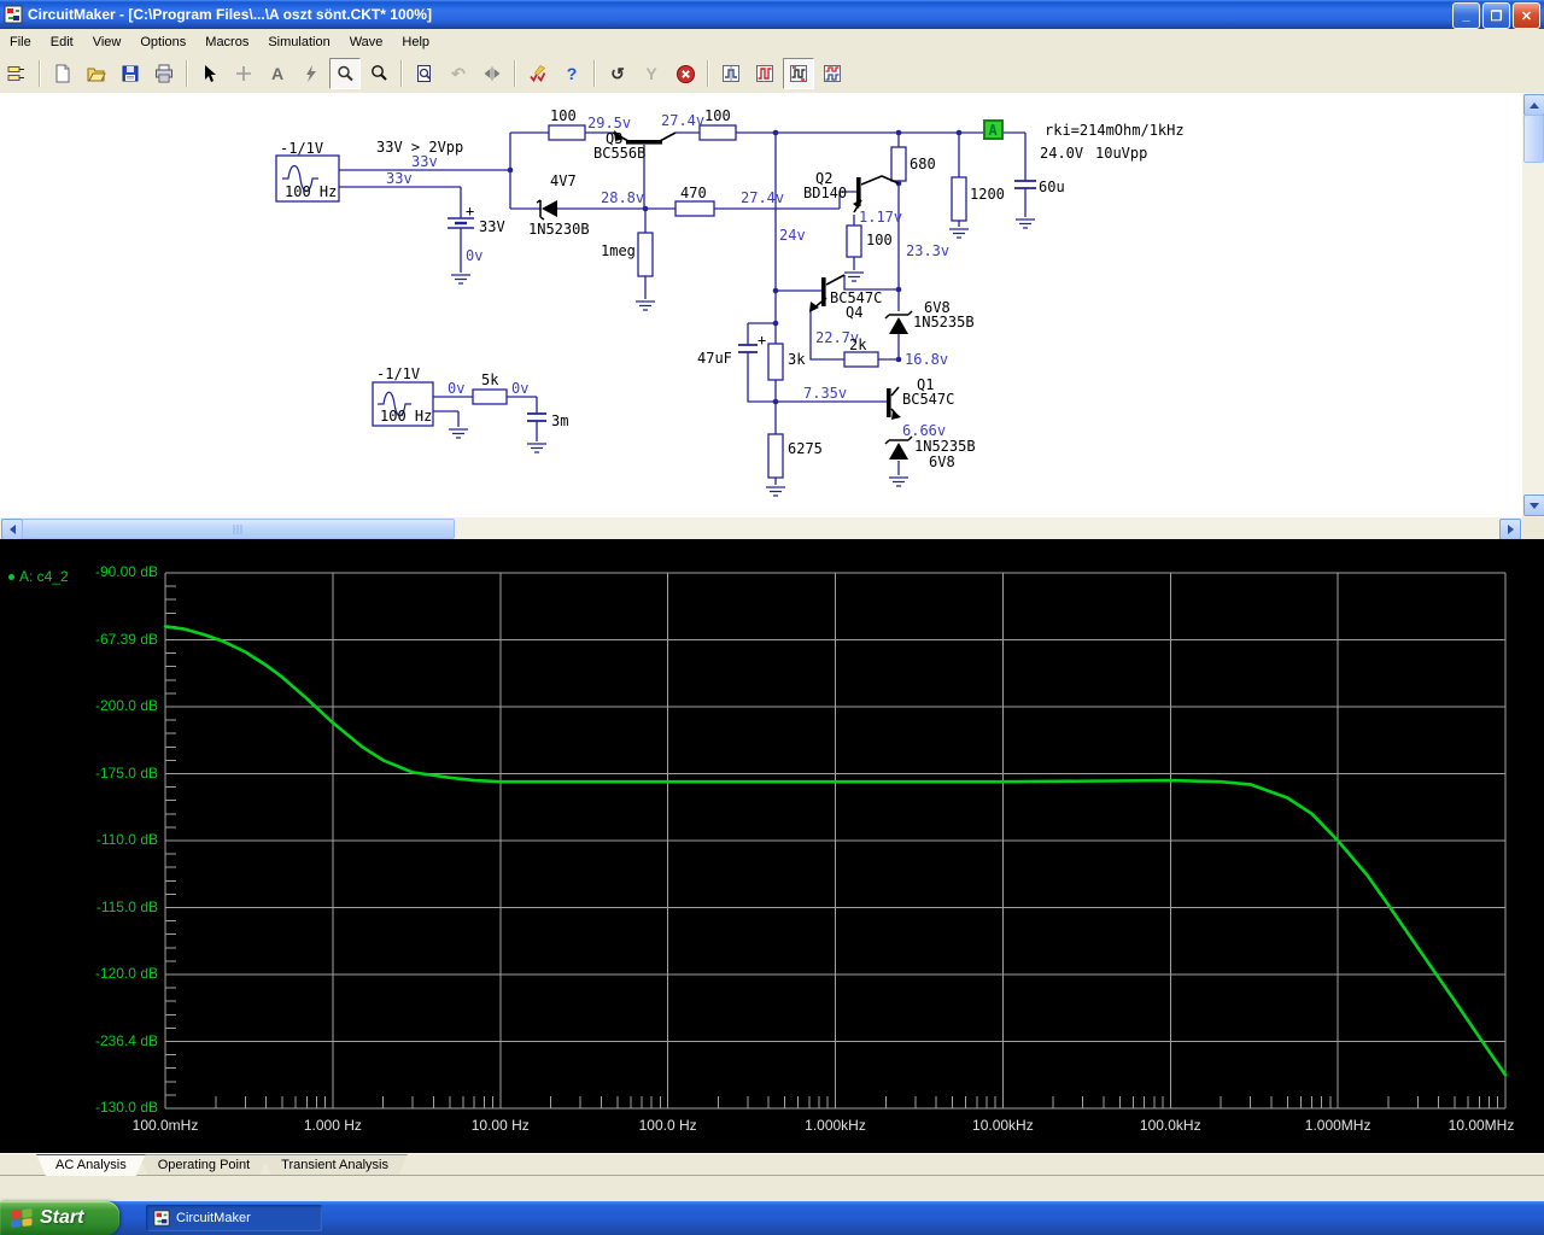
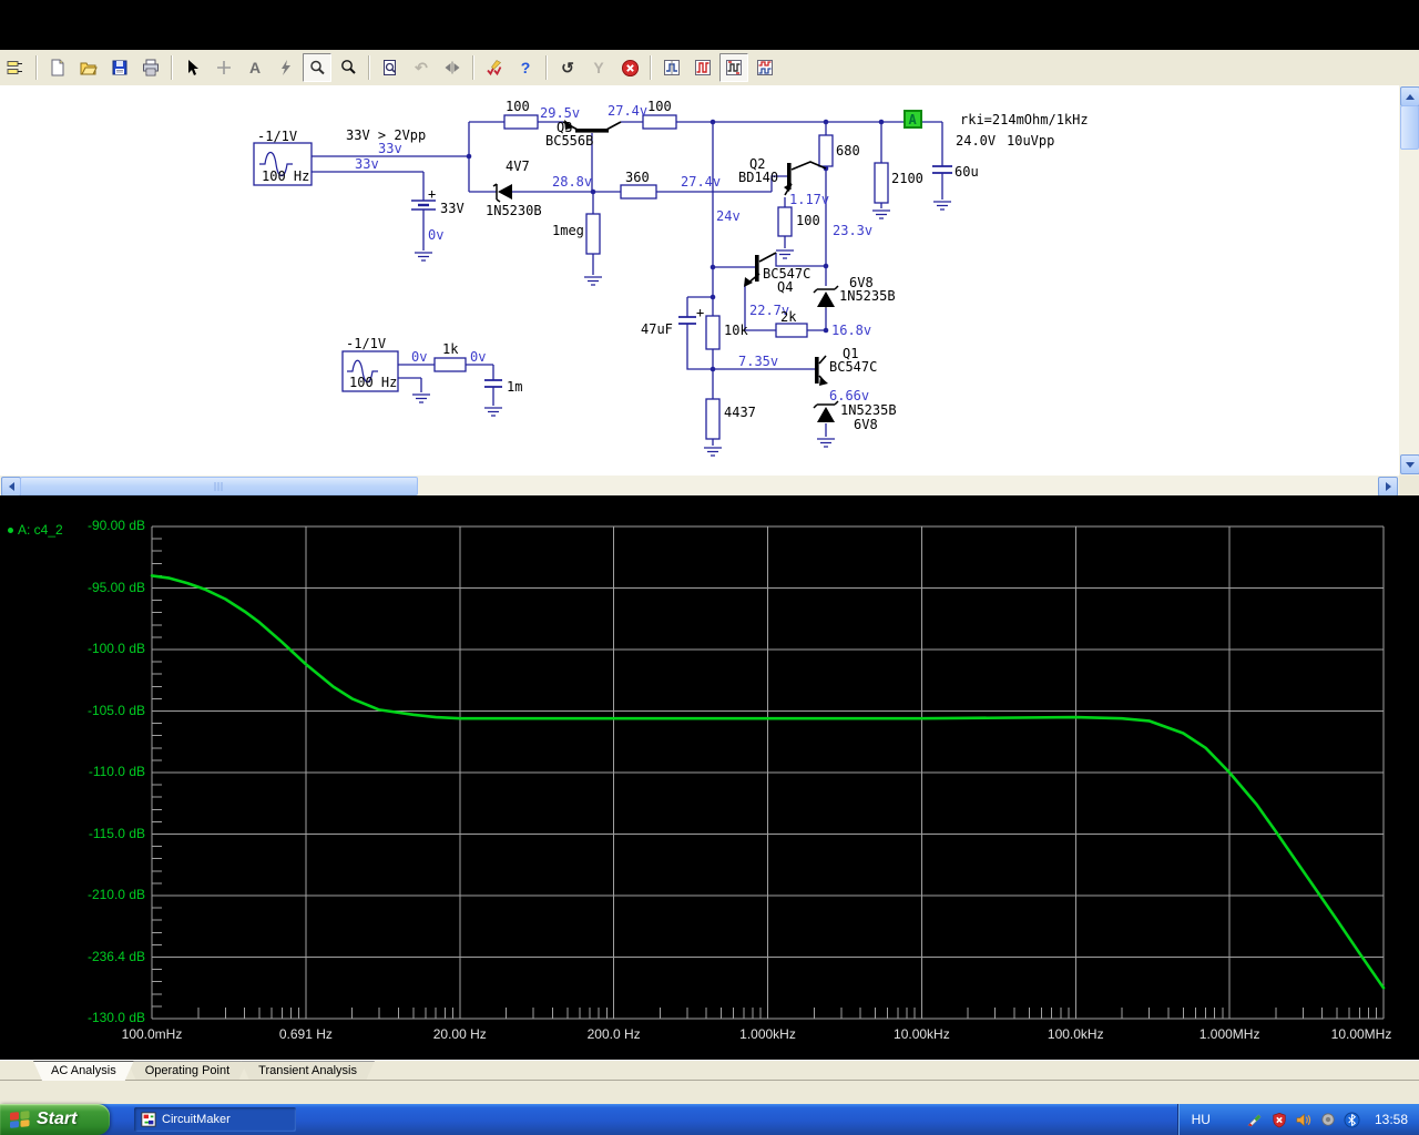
- CircuitMaker - [C:\Program Files\...\A oszt sönt.CKT* 100%]
- _
- ❐
- ✕
- File
- Edit
- View
- Options
- Macros
- Simulation
- Wave
- Help
  A
  ↶
  ?
  ↺
  Y
  A
  -1/1V
  100 Hz
  33V > 2Vpp
  33v
  33v
  +
  33V
  0v
  100
  29.5v
  Q3
  BC556B
  27.4v
  100
  4V7
  1N5230B
  28.8v
  1meg
- 470
+ 360
  27.4v
  24v
  Q2
  BD140
  1.17v
  100
  23.3v
  680
- 1200
+ 2100
  60u
  rki=214mOhm/1kHz
  24.0V
  10uVpp
  BC547C
  Q4
  22.7v
  2k
  16.8v
  6V8
  1N5235B
  47uF
  +
- 3k
+ 10k
  7.35v
- 6275
+ 4437
  Q1
  BC547C
  6.66v
  1N5235B
  6V8
  -1/1V
  100 Hz
  0v
- 5k
+ 1k
  0v
- 3m
+ 1m
  A: c4_2
  -90.00 dB
- -67.39 dB
+ -95.00 dB
- -200.0 dB
+ -100.0 dB
- -175.0 dB
+ -105.0 dB
  -110.0 dB
  -115.0 dB
- -120.0 dB
+ -210.0 dB
  -236.4 dB
  -130.0 dB
  100.0mHz
- 1.000 Hz
+ 0.691 Hz
- 10.00 Hz
+ 20.00 Hz
- 100.0 Hz
+ 200.0 Hz
  1.000kHz
  10.00kHz
  100.0kHz
  1.000MHz
  10.00MHz
  AC Analysis
  Operating Point
  Transient Analysis
  Start
  CircuitMaker
+ HU
+ 13:58
